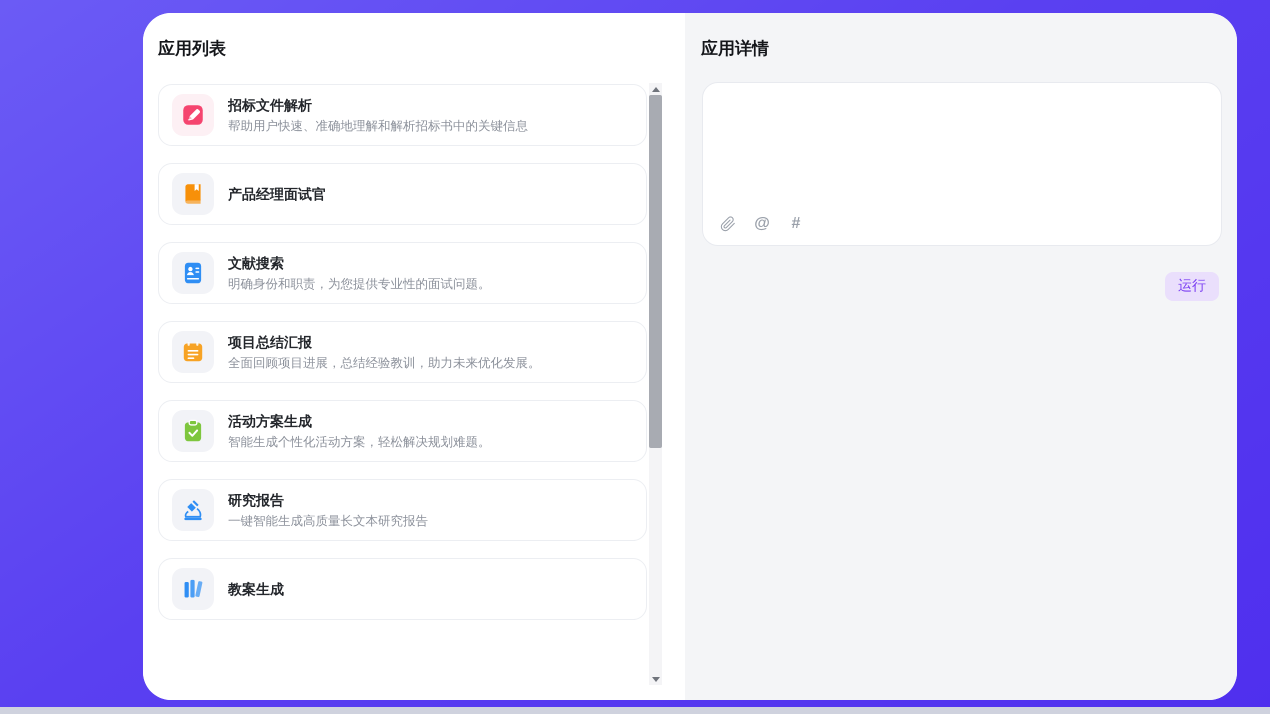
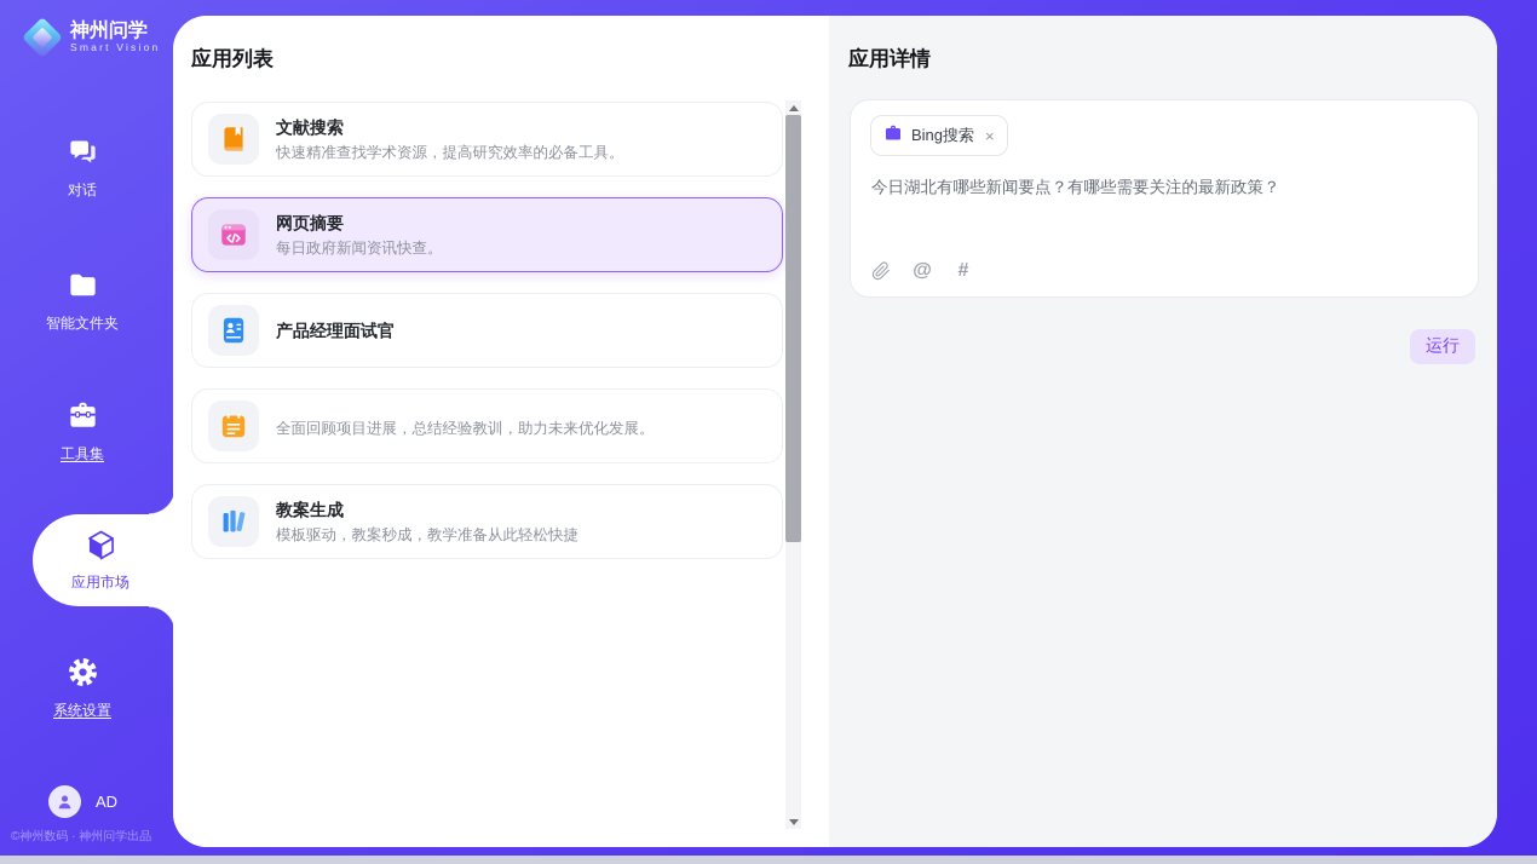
+ 神州问学
+ Smart Vision
+ 对话
+ 智能文件夹
+ 工具集
+ 应用市场
+ 系统设置
+ AD
+ ©神州数码 · 神州问学出品
  应用列表
- 招标文件解析
- 帮助用户快速、准确地理解和解析招标书中的关键信息
- 产品经理面试官
+ 文献搜索
+ 快速精准查找学术资源，提高研究效率的必备工具。
+ 网页摘要
+ 每日政府新闻资讯快查。
- 文献搜索
+ 产品经理面试官
- 明确身份和职责，为您提供专业性的面试问题。
- 项目总结汇报
  全面回顾项目进展，总结经验教训，助力未来优化发展。
- 活动方案生成
- 智能生成个性化活动方案，轻松解决规划难题。
- 研究报告
- 一键智能生成高质量长文本研究报告
  教案生成
+ 模板驱动，教案秒成，教学准备从此轻松快捷
  应用详情
+ Bing搜索
+ ×
+ 今日湖北有哪些新闻要点？有哪些需要关注的最新政策？
  @
  #
  运行
